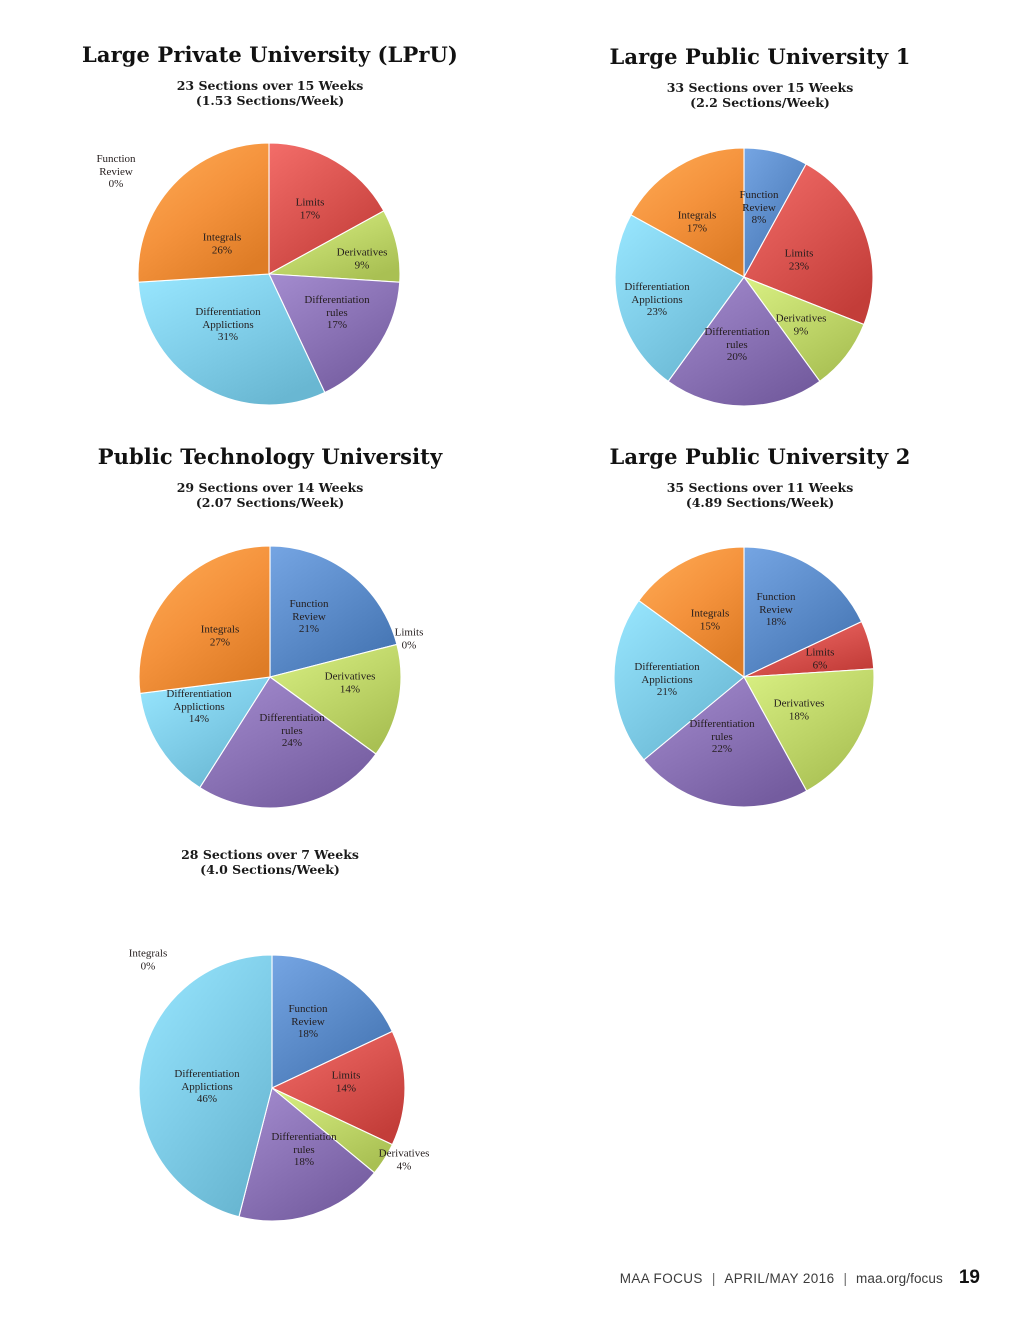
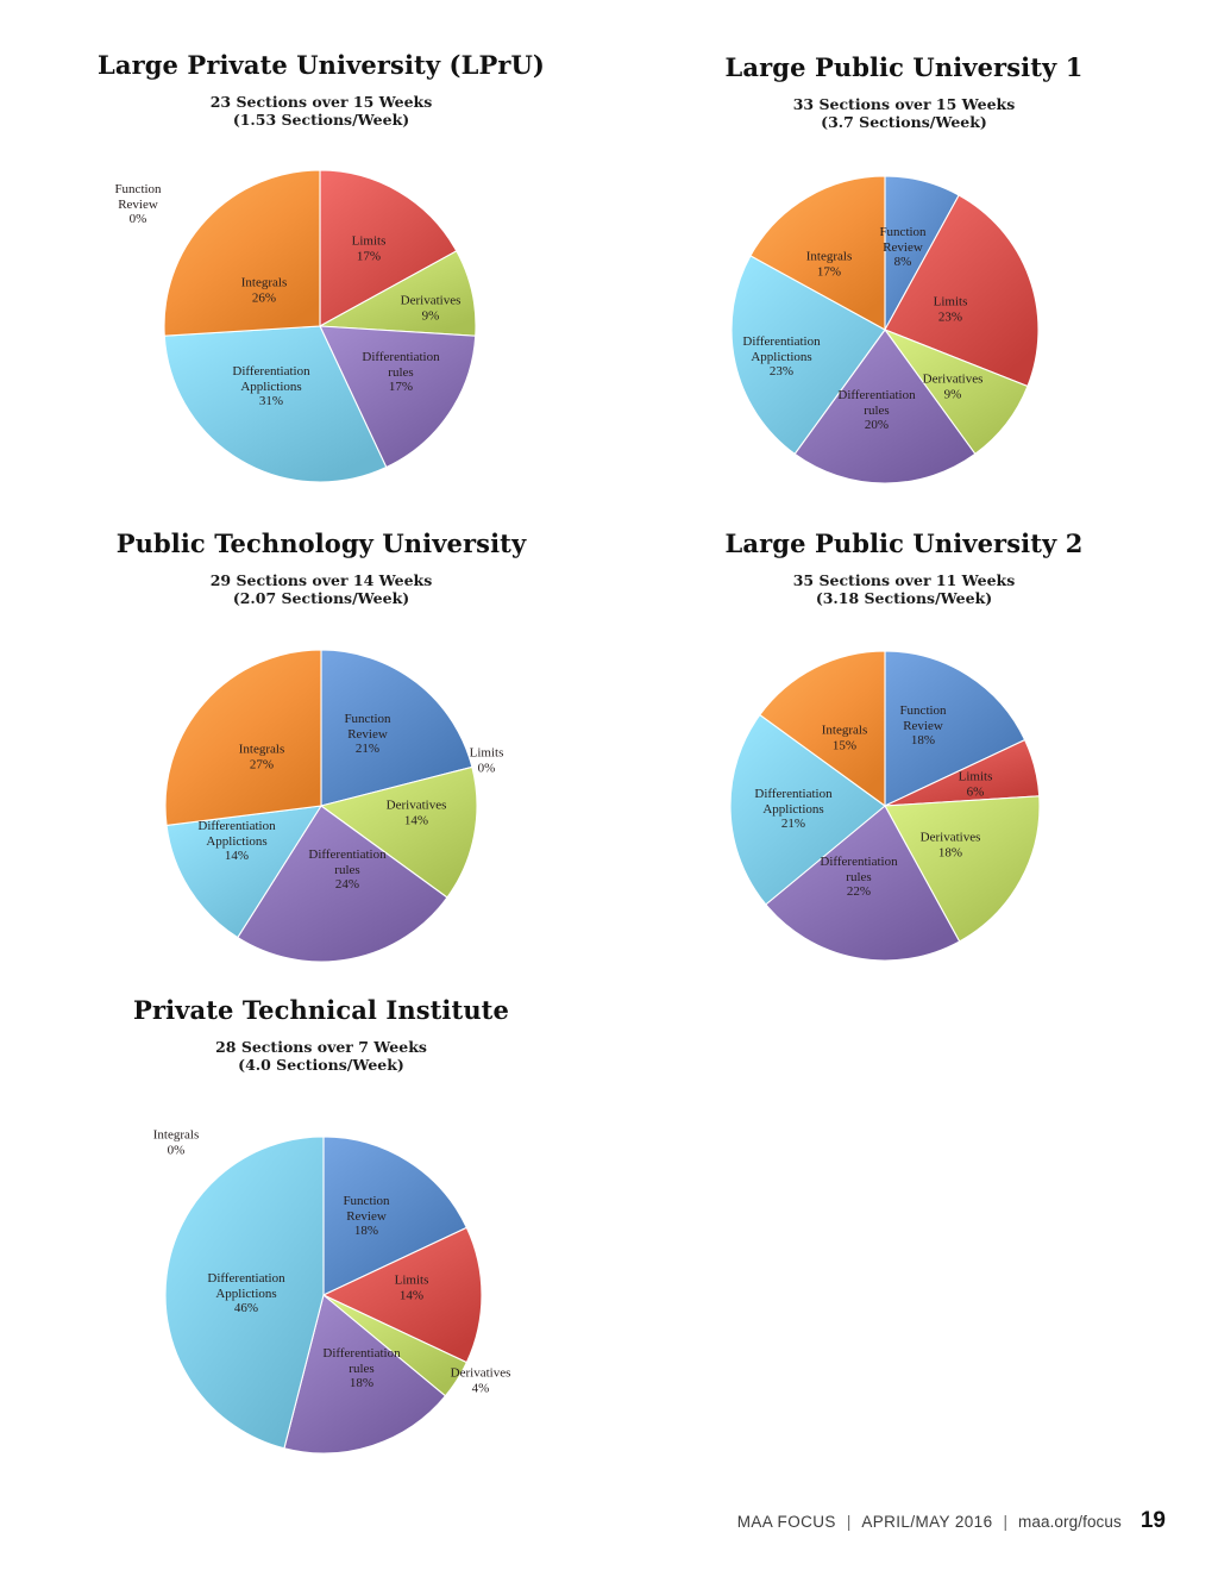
  Large Private University (LPrU)
  23 Sections over 15 Weeks
  (1.53 Sections/Week)
  Large Public University 1
  33 Sections over 15 Weeks
- (2.2 Sections/Week)
+ (3.7 Sections/Week)
  Public Technology University
  29 Sections over 14 Weeks
  (2.07 Sections/Week)
  Large Public University 2
  35 Sections over 11 Weeks
- (4.89 Sections/Week)
+ (3.18 Sections/Week)
+ Private Technical Institute
  28 Sections over 7 Weeks
  (4.0 Sections/Week)
  Function
  Review
  0%
  Limits
  17%
  Derivatives
  9%
  Differentiation
  rules
  17%
  Differentiation
  Applictions
  31%
  Integrals
  26%
  Function
  Review
  8%
  Limits
  23%
  Derivatives
  9%
  Differentiation
  rules
  20%
  Differentiation
  Applictions
  23%
  Integrals
  17%
  Function
  Review
  21%
  Limits
  0%
  Derivatives
  14%
  Differentiation
  rules
  24%
  Differentiation
  Applictions
  14%
  Integrals
  27%
  Function
  Review
  18%
  Limits
  6%
  Derivatives
  18%
  Differentiation
  rules
  22%
  Differentiation
  Applictions
  21%
  Integrals
  15%
  Function
  Review
  18%
  Limits
  14%
  Derivatives
  4%
  Differentiation
  rules
  18%
  Differentiation
  Applictions
  46%
  Integrals
  0%
  MAA FOCUS
  |
  APRIL/MAY 2016
  |
  maa.org/focus
  19
